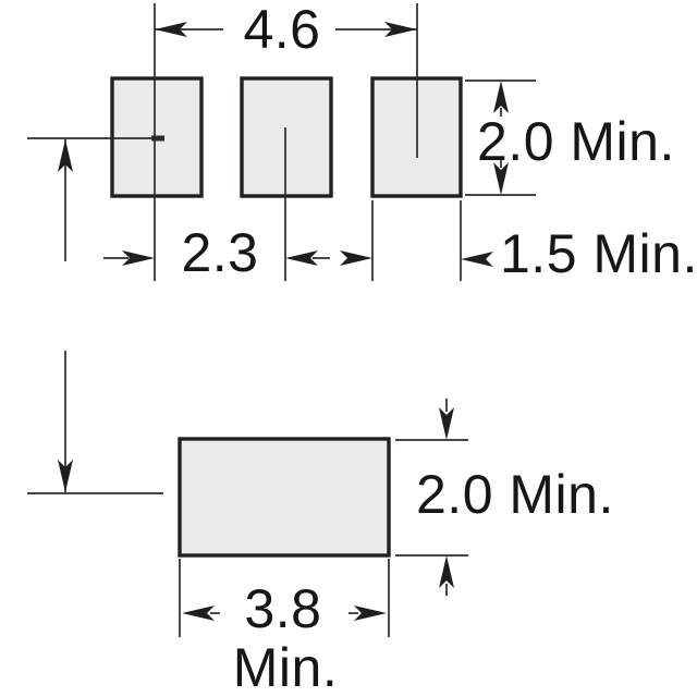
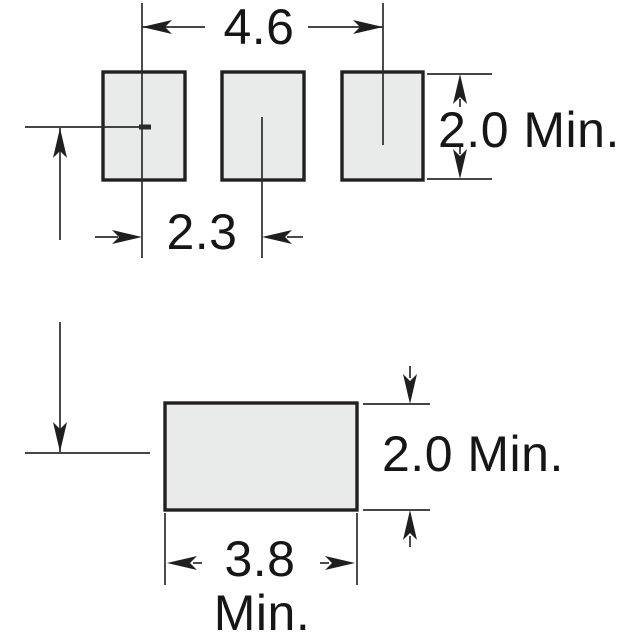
  4.6
  2.0 Min.
  2.3
- 1.5 Min.
  2.0 Min.
  3.8
  Min.
